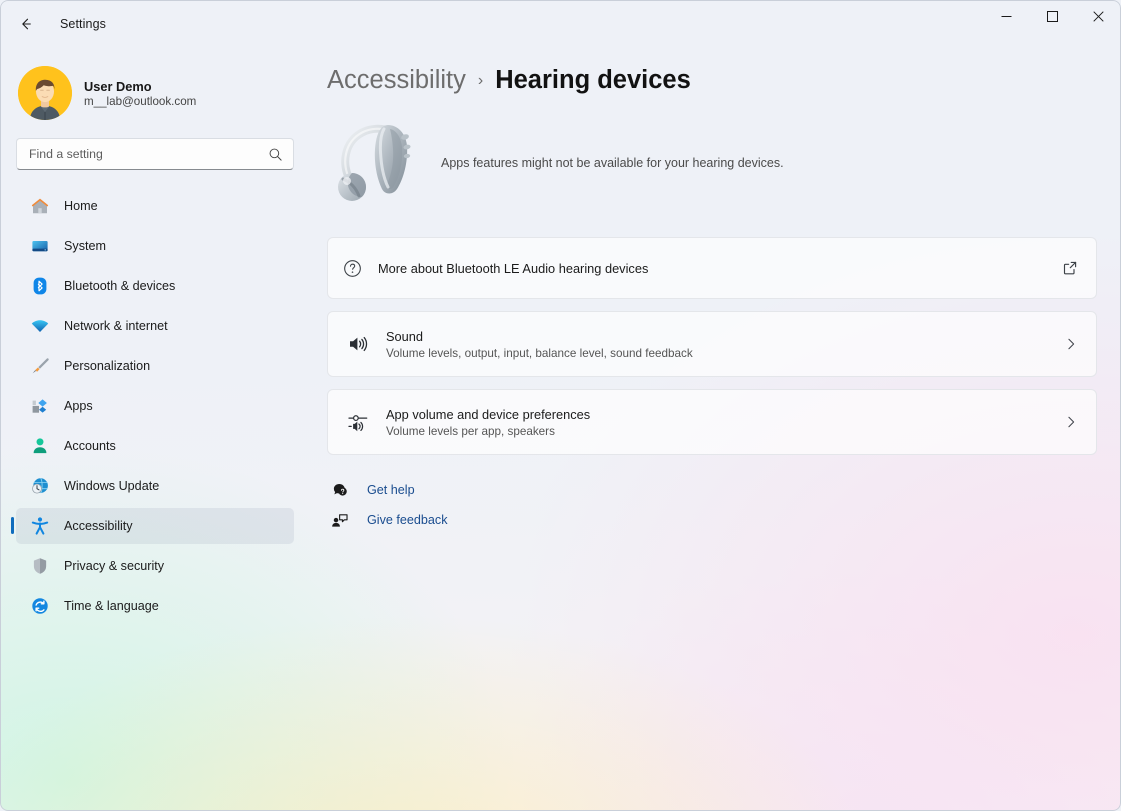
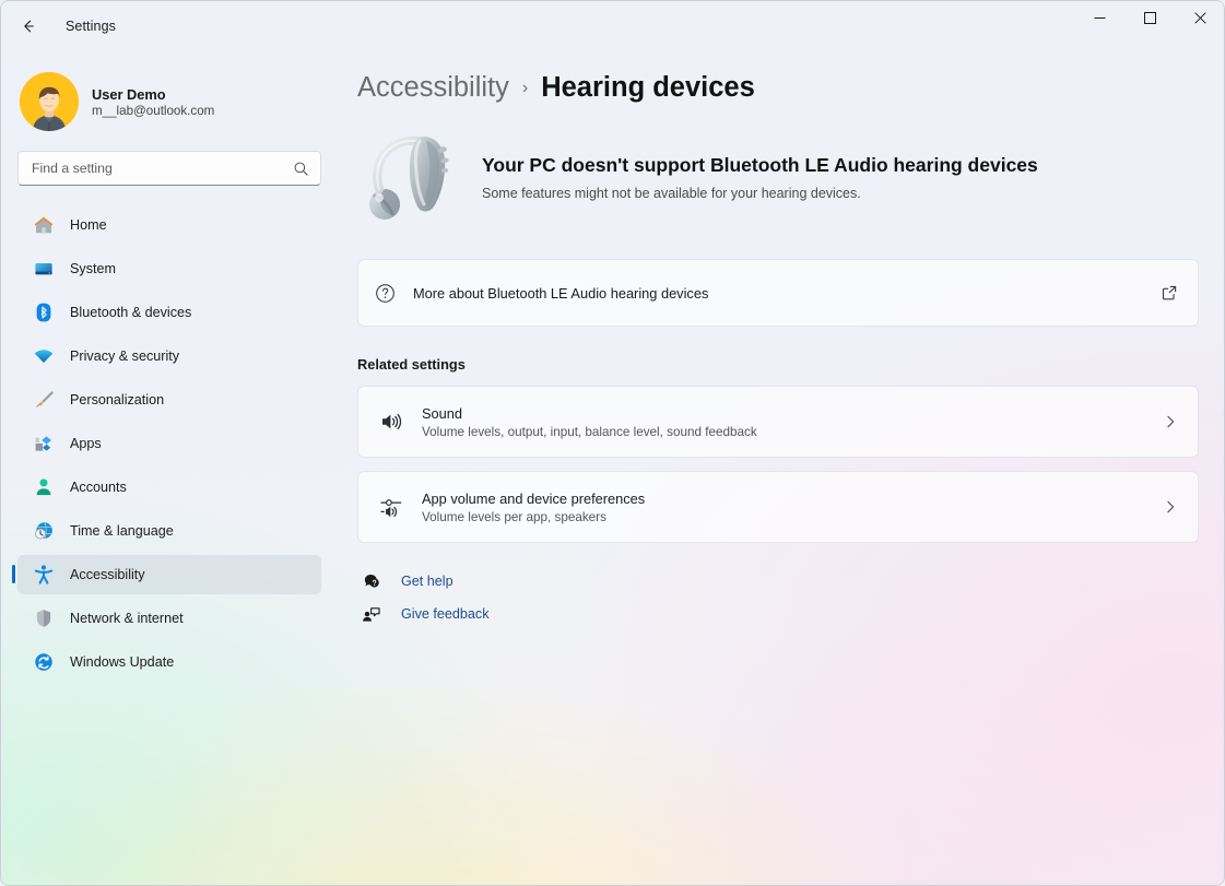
  Settings
  User Demo
  m__lab@outlook.com
  Find a setting
  Home
  System
  Bluetooth & devices
- Network & internet
+ Privacy & security
  Personalization
  Apps
  Accounts
- Windows Update
+ Time & language
  Accessibility
- Privacy & security
+ Network & internet
- Time & language
+ Windows Update
  Accessibility
  ›
  Hearing devices
+ Your PC doesn't support Bluetooth LE Audio hearing devices
- Apps features might not be available for your hearing devices.
+ Some features might not be available for your hearing devices.
  More about Bluetooth LE Audio hearing devices
+ Related settings
  Sound
  Volume levels, output, input, balance level, sound feedback
  App volume and device preferences
  Volume levels per app, speakers
  Get help
  Give feedback
